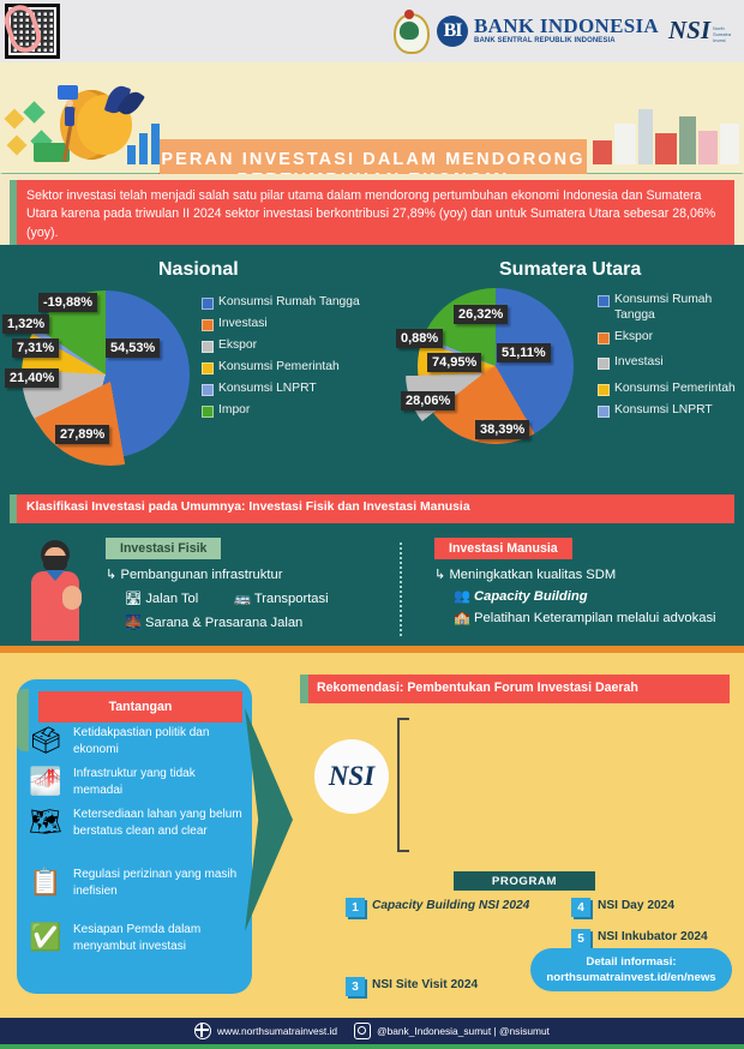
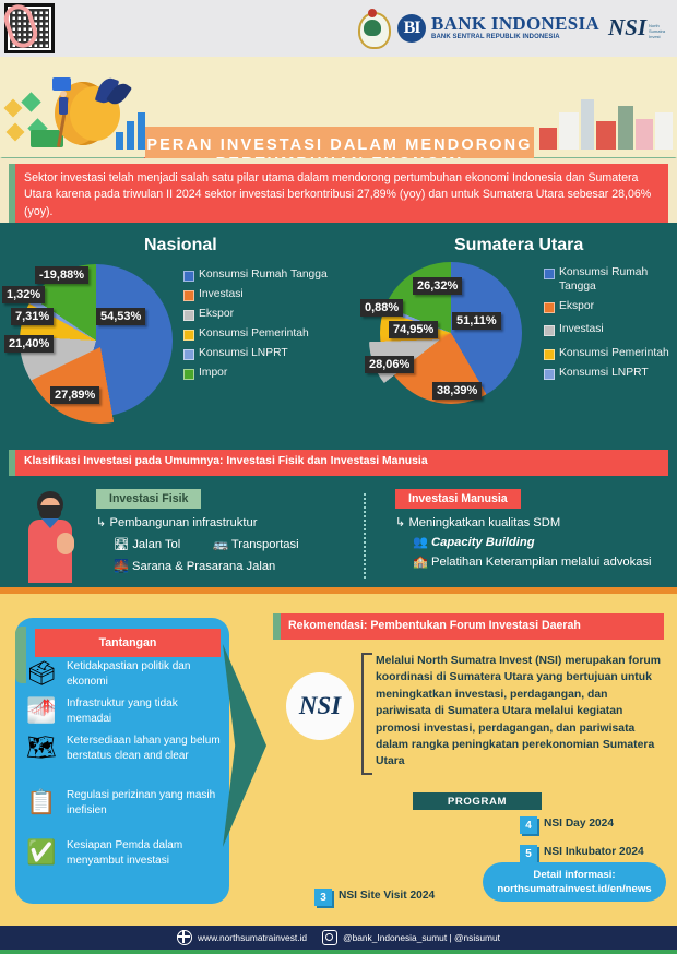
  BI
  BANK INDONESIA
  NSI
  PERAN INVESTASI DALAM MENDORONG
  Sektor investasi telah menjadi salah satu pilar utama dalam mendorong pertumbuhan ekonomi Indonesia dan Sumatera Utara karena pada triwulan II 2024 sektor investasi berkontribusi 27,89% (yoy) dan untuk Sumatera Utara sebesar 28,06% (yoy).
  Nasional
  Sumatera Utara
  -19,88%
  1,32%
  7,31%
  21,40%
  27,89%
  54,53%
  Konsumsi Rumah Tangga
  Investasi
  Ekspor
  Konsumsi Pemerintah
  Konsumsi LNPRT
  Impor
  26,32%
  0,88%
  74,95%
  28,06%
  38,39%
  51,11%
  Konsumsi Rumah Tangga
  Ekspor
  Investasi
  Konsumsi Pemerintah
  Konsumsi LNPRT
  Klasifikasi Investasi pada Umumnya: Investasi Fisik dan Investasi Manusia
  Investasi Fisik
  ↳ Pembangunan infrastruktur
  🛣 Jalan Tol
  🚌 Transportasi
  🌉 Sarana & Prasarana Jalan
  Investasi Manusia
  ↳ Meningkatkan kualitas SDM
  👥 Capacity Building
  🏫 Pelatihan Keterampilan melalui advokasi
  Tantangan
  🗳
  Ketidakpastian politik dan ekonomi
  🌁
  Infrastruktur yang tidak memadai
  🗺
  Ketersediaan lahan yang belum berstatus clean and clear
  📋
  Regulasi perizinan yang masih inefisien
  ✅
  Kesiapan Pemda dalam menyambut investasi
  Rekomendasi: Pembentukan Forum Investasi Daerah
  NSI
+ Melalui North Sumatra Invest (NSI) merupakan forum koordinasi di Sumatera Utara yang bertujuan untuk meningkatkan investasi, perdagangan, dan pariwisata di Sumatera Utara melalui kegiatan promosi investasi, perdagangan, dan pariwisata dalam rangka peningkatan perekonomian Sumatera Utara
  PROGRAM
- 1
- Capacity Building NSI 2024
  3
  NSI Site Visit 2024
  4
  NSI Day 2024
  5
  NSI Inkubator 2024
  Detail informasi:
  northsumatrainvest.id/en/news
  www.northsumatrainvest.id
  @bank_Indonesia_sumut | @nsisumut
